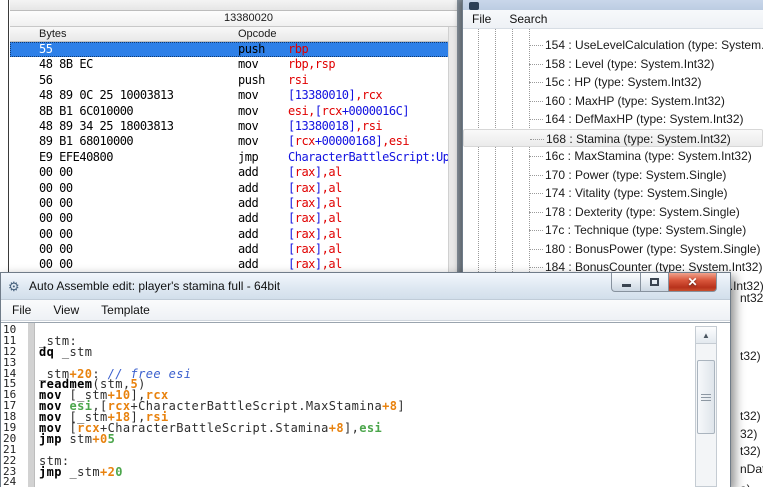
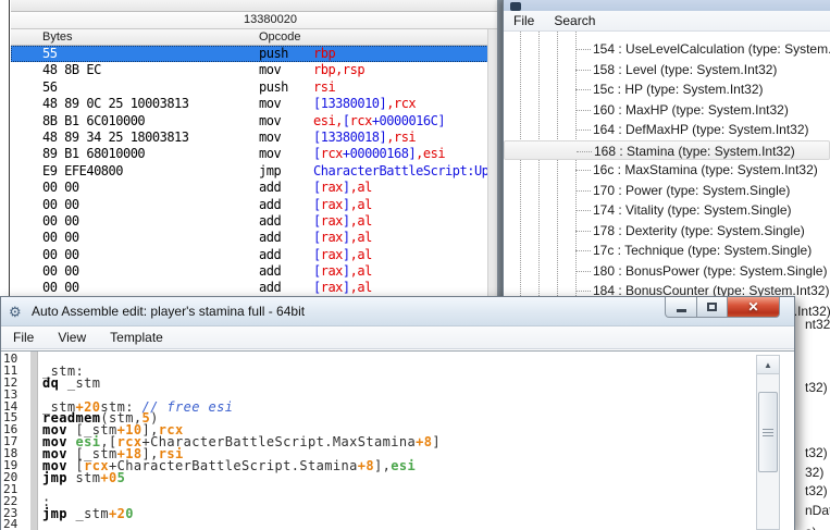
  13380020
  Bytes
  Opcode
  55
  push
  rbp
  48 8B EC
  mov
  rbp,rsp
  56
  push
  rsi
  48 89 0C 25 10003813
  mov
  [13380010],rcx
  8B B1 6C010000
  mov
  esi,[rcx+0000016C]
  48 89 34 25 18003813
  mov
  [13380018],rsi
  89 B1 68010000
  mov
  [rcx+00000168],esi
  E9 EFE40800
  jmp
  CharacterBattleScript:Up
  00 00
  add
  [rax],al
  00 00
  add
  [rax],al
  00 00
  add
  [rax],al
  00 00
  add
  [rax],al
  00 00
  add
  [rax],al
  00 00
  add
  [rax],al
  00 00
  add
  [rax],al
  File
  Search
  154 : UseLevelCalculation (type: System
  158 : Level (type: System.Int32)
  15c : HP (type: System.Int32)
  160 : MaxHP (type: System.Int32)
  164 : DefMaxHP (type: System.Int32)
  168 : Stamina (type: System.Int32)
  16c : MaxStamina (type: System.Int32)
  170 : Power (type: System.Single)
  174 : Vitality (type: System.Single)
  178 : Dexterity (type: System.Single)
  17c : Technique (type: System.Single)
  180 : BonusPower (type: System.Single)
  184 : BonusCounter (type: System.Int32)
  nt32
  t32)
  t32)
  32)
  t32)
  ⚙
  Auto Assemble edit: player's stamina full - 64bit
  ✕
  File
  View
  Template
  10
  11
  12
  13
  14
  15
  16
  17
  18
  19
  20
  21
  22
  23
  24
  _stm:
  dq _stm
- _stm+20: // free esi
+ _stm+20stm: // free esi
  readmem(stm,5)
  mov [_stm+10],rcx
  mov esi,[rcx+CharacterBattleScript.MaxStamina+8]
  mov [_stm+18],rsi
  mov [rcx+CharacterBattleScript.Stamina+8],esi
  jmp stm+05
- stm:
+ :
  jmp _stm+20
  ▲
